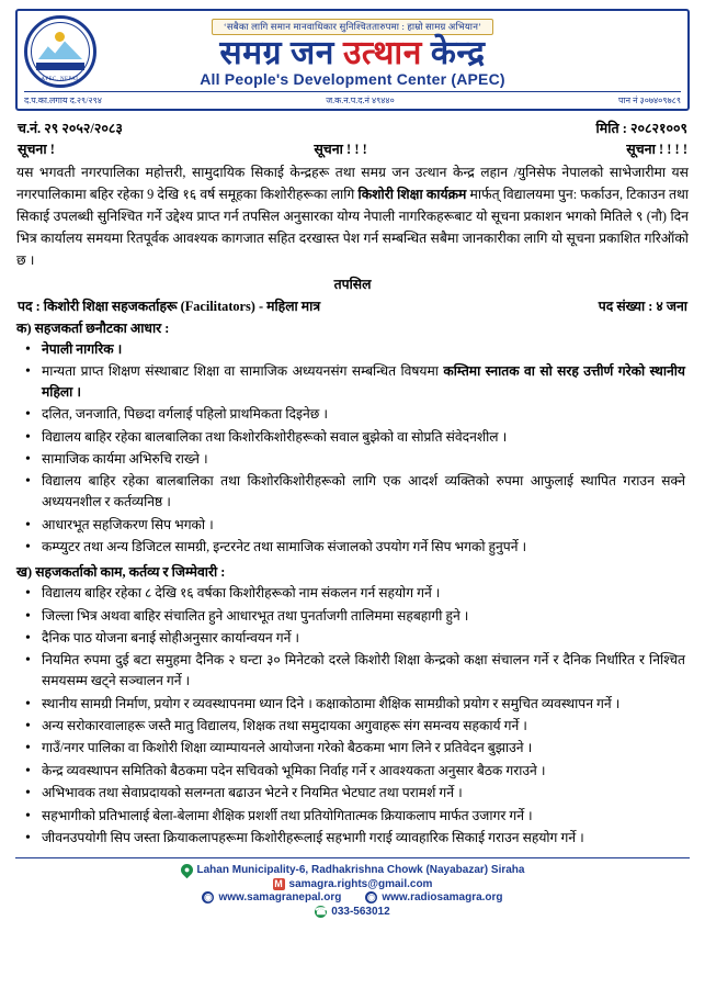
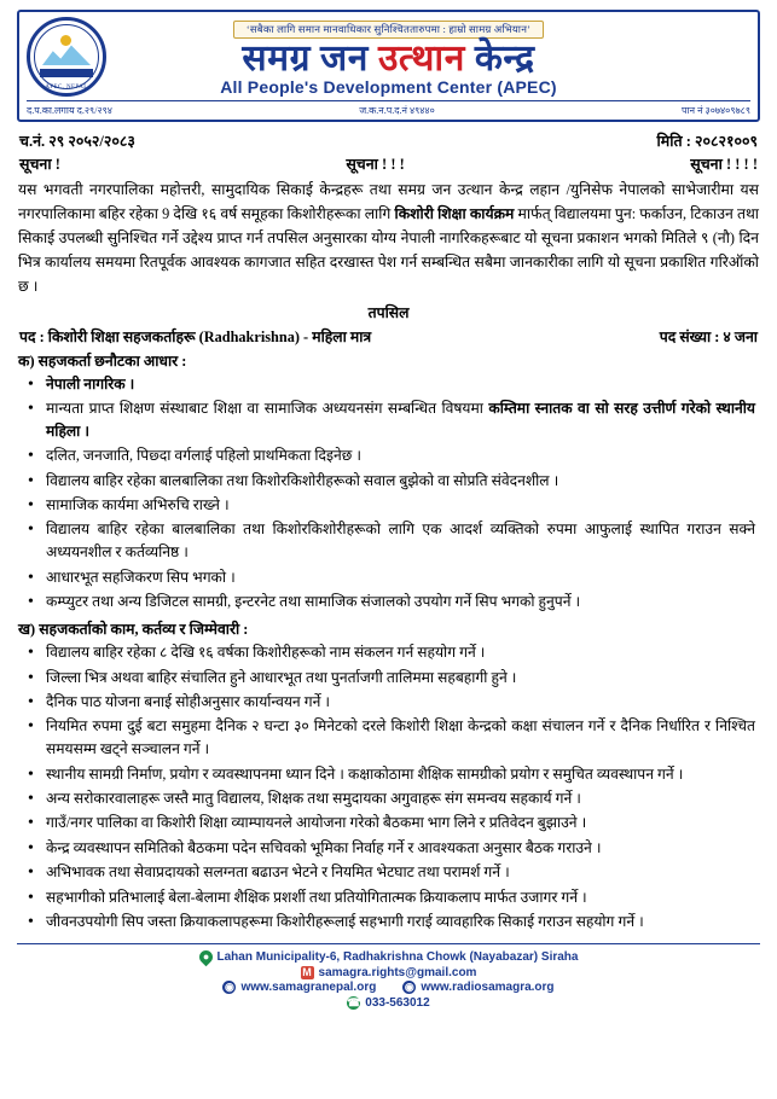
  ‘सबैका लागि समान मानवाधिकार सुनिश्चिततारुपमा : हाम्रो सामग्र अभियान’
  समग्र जन उत्थान केन्द्र
  All People's Development Center (APEC)
  द.प.का.लगाय द.२९/२९४
  ज.क.न.प.द.नं ४९४४०
  पान नं ३०७४०९७८९
  च.नं. २९ २०५२/२०८३
  मिति : २०८२१००९
  सूचना !
  सूचना ! ! !
  सूचना ! ! ! !
  यस भगवती नगरपालिका महोत्तरी, सामुदायिक सिकाई केन्द्रहरू तथा समग्र जन उत्थान केन्द्र लहान /युनिसेफ नेपालको साभेजारीमा यस नगरपालिकामा बहिर रहेका 9 देखि १६ वर्ष समूहका किशोरीहरूका लागि किशोरी शिक्षा कार्यक्रम मार्फत् विद्यालयमा पुन: फर्काउन, टिकाउन तथा सिकाई उपलब्धी सुनिश्चित गर्ने उद्देश्य प्राप्त गर्न तपसिल अनुसारका योग्य नेपाली नागरिकहरूबाट यो सूचना प्रकाशन भगको मितिले ९ (नौ) दिन भित्र कार्यालय समयमा रितपूर्वक आवश्यक कागजात सहित दरखास्त पेश गर्न सम्बन्धित सबैमा जानकारीका लागि यो सूचना प्रकाशित गरिऑको छ ।
  तपसिल
- पद : किशोरी शिक्षा सहजकर्ताहरू (Facilitators) - महिला मात्र
+ पद : किशोरी शिक्षा सहजकर्ताहरू (Radhakrishna) - महिला मात्र
  पद संख्या : ४ जना
  क) सहजकर्ता छनौटका आधार :
  नेपाली नागरिक ।
  मान्यता प्राप्त शिक्षण संस्थाबाट शिक्षा वा सामाजिक अध्ययनसंग सम्बन्धित विषयमा कम्तिमा स्नातक वा सो सरह उत्तीर्ण गरेको स्थानीय महिला ।
  दलित, जनजाति, पिछ्दा वर्गलाई पहिलो प्राथमिकता दिइनेछ ।
  विद्यालय बाहिर रहेका बालबालिका तथा किशोरकिशोरीहरूको सवाल बुझेको वा सोप्रति संवेदनशील ।
  सामाजिक कार्यमा अभिरुचि राख्ने ।
  विद्यालय बाहिर रहेका बालबालिका तथा किशोरकिशोरीहरूको लागि एक आदर्श व्यक्तिको रुपमा आफुलाई स्थापित गराउन सक्ने अध्ययनशील र कर्तव्यनिष्ठ ।
  आधारभूत सहजिकरण सिप भगको ।
  कम्प्युटर तथा अन्य डिजिटल सामग्री, इन्टरनेट तथा सामाजिक संजालको उपयोग गर्ने सिप भगको हुनुपर्ने ।
  ख) सहजकर्ताको काम, कर्तव्य र जिम्मेवारी :
  विद्यालय बाहिर रहेका ८ देखि १६ वर्षका किशोरीहरूको नाम संकलन गर्न सहयोग गर्ने ।
  जिल्ला भित्र अथवा बाहिर संचालित हुने आधारभूत तथा पुनर्ताजगी तालिममा सहबहागी हुने ।
  दैनिक पाठ योजना बनाई सोहीअनुसार कार्यान्वयन गर्ने ।
  नियमित रुपमा दुई बटा समुहमा दैनिक २ घन्टा ३० मिनेटको दरले किशोरी शिक्षा केन्द्रको कक्षा संचालन गर्ने र दैनिक निर्धारित र निश्चित समयसम्म खट्ने सञ्चालन गर्ने ।
  स्थानीय सामग्री निर्माण, प्रयोग र व्यवस्थापनमा ध्यान दिने । कक्षाकोठामा शैक्षिक सामग्रीको प्रयोग र समुचित व्यवस्थापन गर्ने ।
  अन्य सरोकारवालाहरू जस्तै मातु विद्यालय, शिक्षक तथा समुदायका अगुवाहरू संग समन्वय सहकार्य गर्ने ।
  गाउँ/नगर पालिका वा किशोरी शिक्षा व्याम्पायनले आयोजना गरेको बैठकमा भाग लिने र प्रतिवेदन बुझाउने ।
  केन्द्र व्यवस्थापन समितिको बैठकमा पदेन सचिवको भूमिका निर्वाह गर्ने र आवश्यकता अनुसार बैठक गराउने ।
  अभिभावक तथा सेवाप्रदायको सलग्नता बढाउन भेटने र नियमित भेटघाट तथा परामर्श गर्ने ।
  सहभागीको प्रतिभालाई बेला-बेलामा शैक्षिक प्रशर्शी तथा प्रतियोगितात्मक क्रियाकलाप मार्फत उजागर गर्ने ।
  जीवनउपयोगी सिप जस्ता क्रियाकलापहरूमा किशोरीहरूलाई सहभागी गराई व्यावहारिक सिकाई गराउन सहयोग गर्ने ।
  Lahan Municipality-6, Radhakrishna Chowk (Nayabazar) Siraha
  M
  samagra.rights@gmail.com
  ◉
  www.samagranepal.org
  ◉
  www.radiosamagra.org
  ☎
  033-563012
